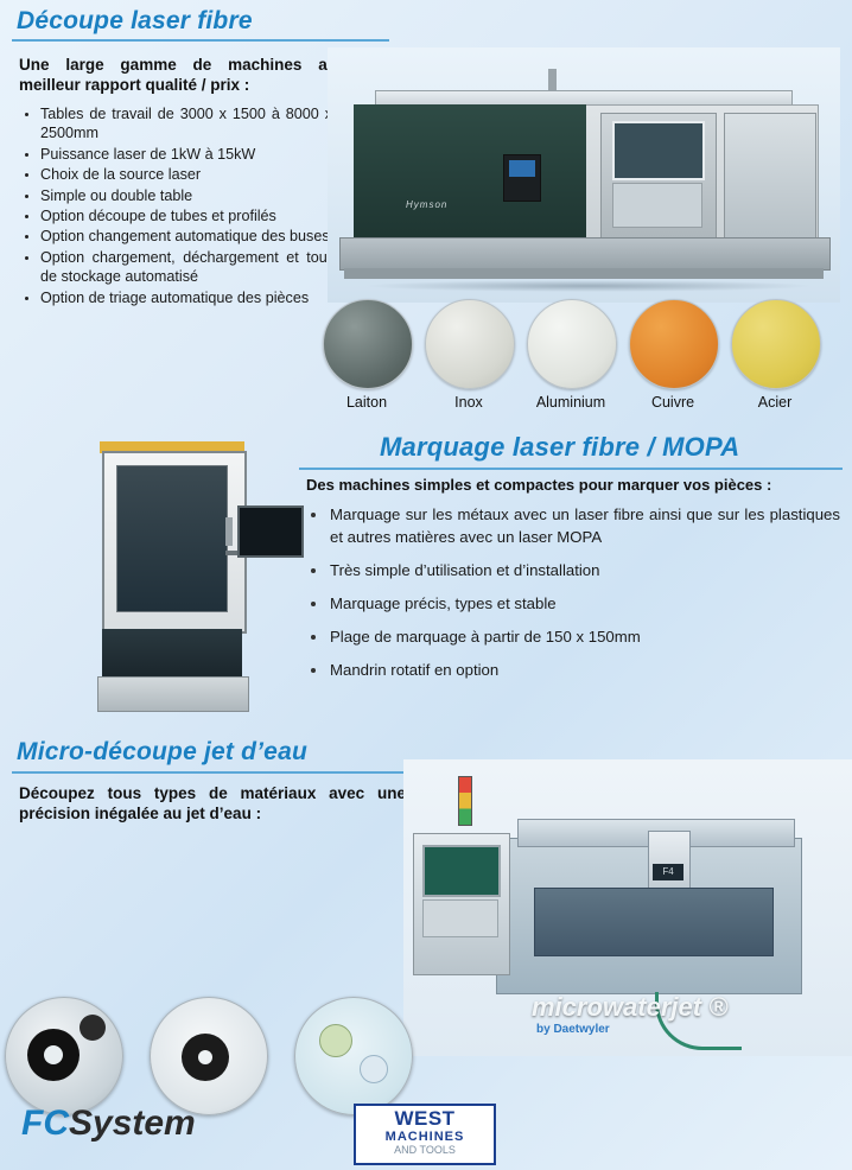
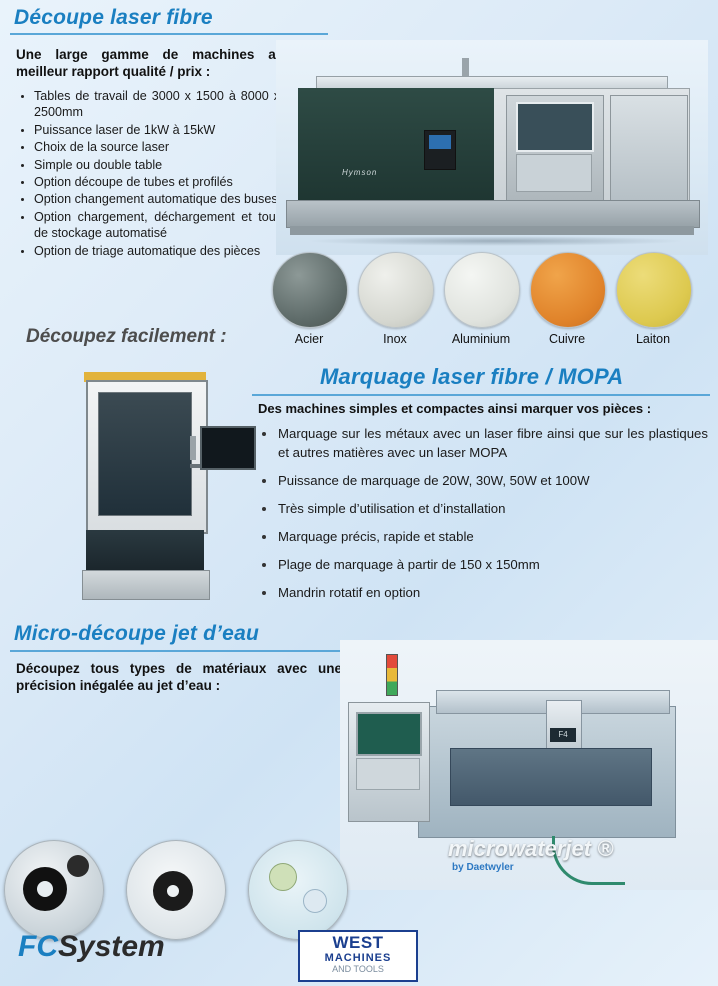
  Découpe laser fibre
  Une large gamme de machines a meilleur rapport qualité / prix :
  Tables de travail de 3000 x 1500 à 8000 2500mm
  Puissance laser de 1kW à 15kW
  Choix de la source laser
  Simple ou double table
  Option découpe de tubes et profilés
  Option changement automatique des buses
  Option chargement, déchargement et tou de stockage automatisé
  Option de triage automatique des pièces
  Hymson
- Laiton
+ Acier
  Inox
  Aluminium
  Cuivre
- Acier
+ Laiton
+ Découpez facilement :
  Marquage laser fibre / MOPA
- Des machines simples et compactes pour marquer vos pièces :
+ Des machines simples et compactes ainsi marquer vos pièces :
  Marquage sur les métaux avec un laser fibre ainsi que sur les plastiques et autres matières avec un laser MOPA
+ Puissance de marquage de 20W, 30W, 50W et 100W
  Très simple d’utilisation et d’installation
- Marquage précis, types et stable
+ Marquage précis, rapide et stable
  Plage de marquage à partir de 150 x 150mm
  Mandrin rotatif en option
  Micro-découpe jet d’eau
  Découpez tous types de matériaux avec une précision inégalée au jet d’eau :
  F4
  microwaterjet ®
  by Daetwyler
  FCSystem
  WEST
  MACHINES
  AND TOOLS
